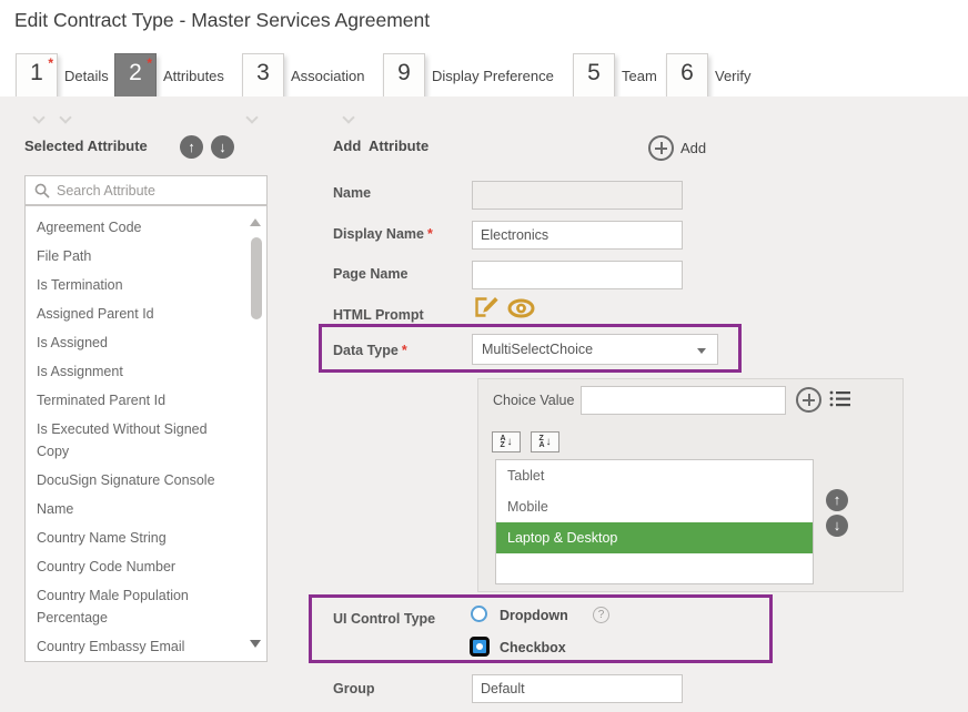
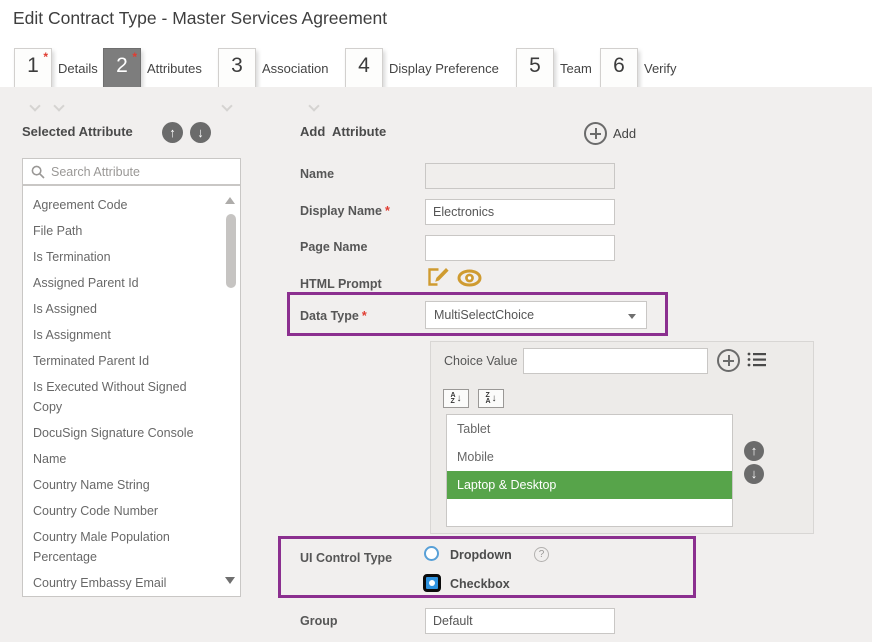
  Edit Contract Type - Master Services Agreement
  1
  *
  Details
  2
  *
  Attributes
  3
  Association
- 9
+ 4
  Display Preference
  5
  Team
  6
  Verify
  Selected Attribute
  Search Attribute
  Agreement Code
  File Path
  Is Termination
  Assigned Parent Id
  Is Assigned
  Is Assignment
  Terminated Parent Id
  Is Executed Without Signed Copy
  DocuSign Signature Console
  Name
  Country Name String
  Country Code Number
  Country Male Population Percentage
  Country Embassy Email
  Add Attribute
  Add
  Name
  Display Name *
  Electronics
  Page Name
  HTML Prompt
  Data Type *
  MultiSelectChoice
  Choice Value
  ↓
  ↓
  Tablet
  Mobile
  Laptop & Desktop
  UI Control Type
  Dropdown
  ?
  Checkbox
  Group
  Default
